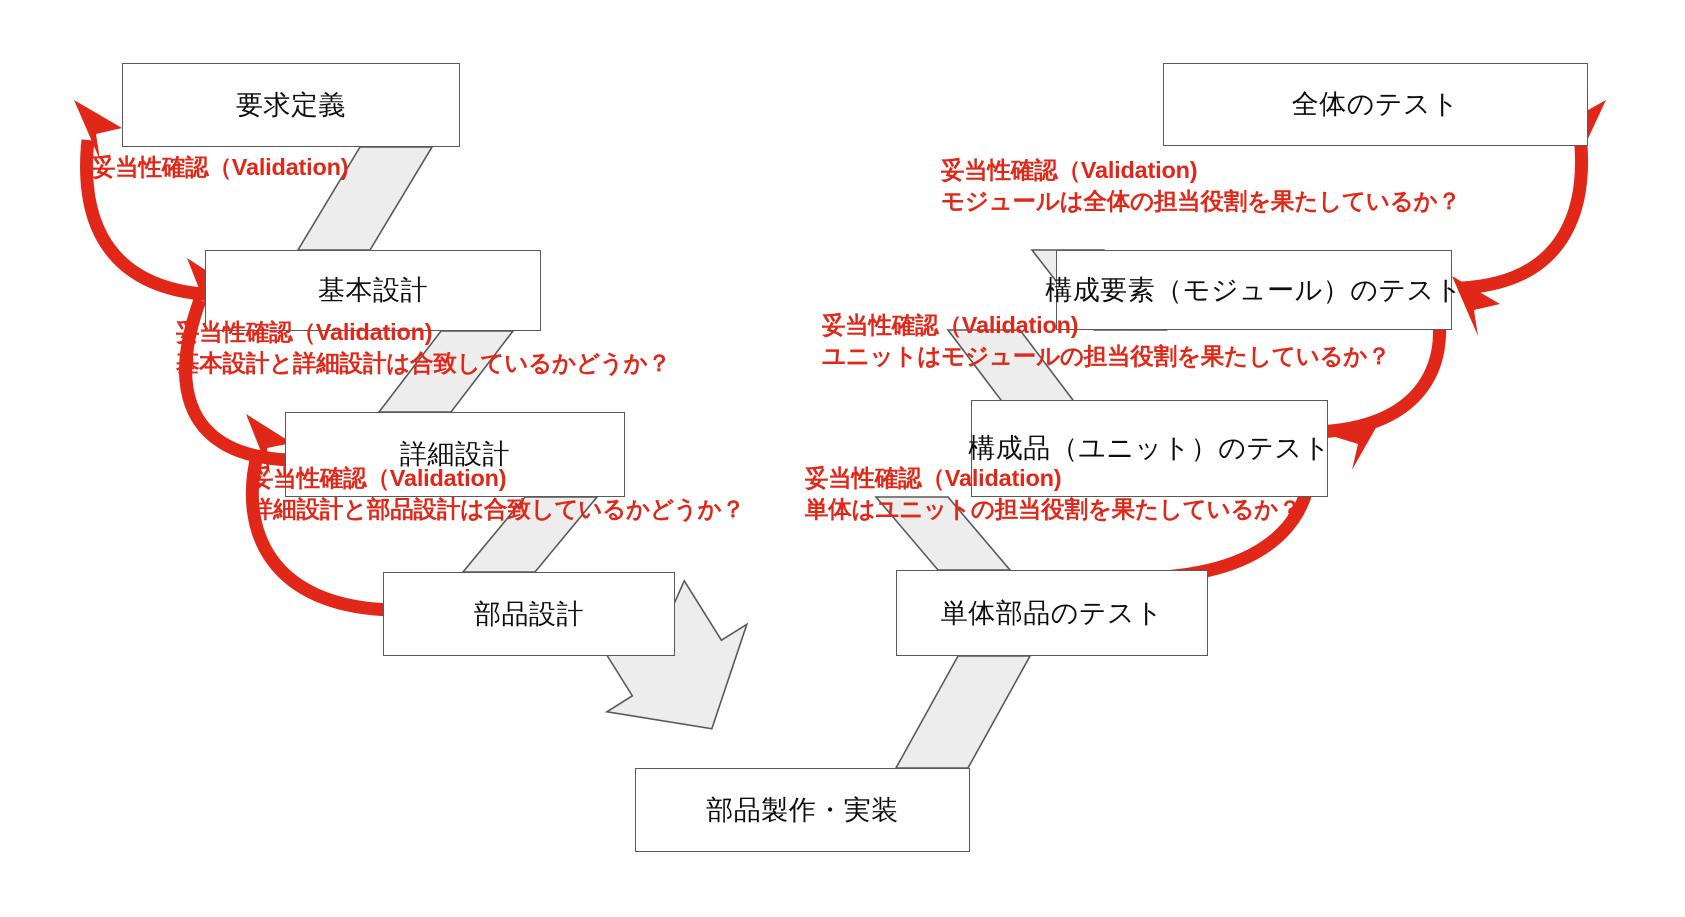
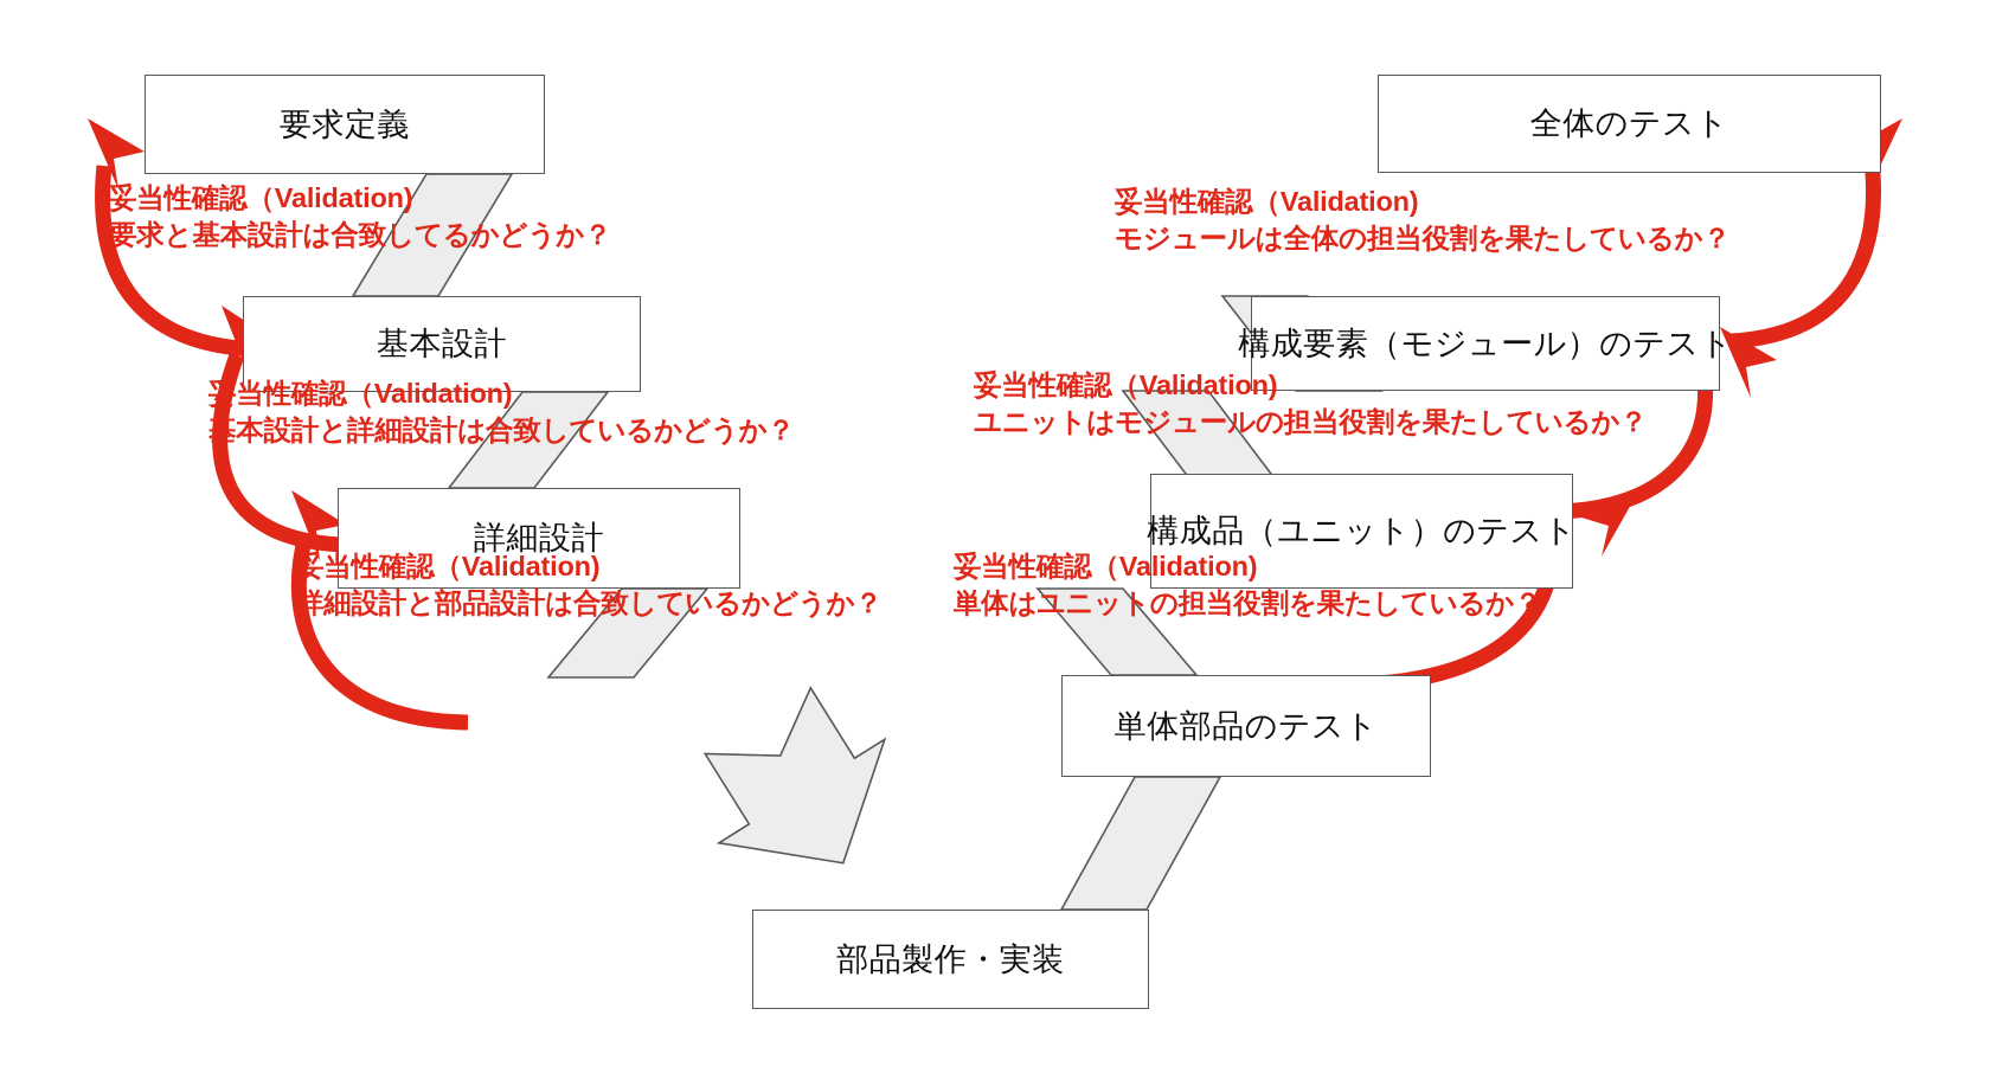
  要求定義
  基本設計
  詳細設計
- 部品設計
  部品製作・実装
  全体のテスト
  構成要素（モジュール）のテスト
  構成品（ユニット）のテスト
  単体部品のテスト
  妥当性確認（Validation)
+ 要求と基本設計は合致してるかどうか？
  妥当性確認（Validation)
  基本設計と詳細設計は合致しているかどうか？
  妥当性確認（Validation)
  詳細設計と部品設計は合致しているかどうか？
  妥当性確認（Validation)
  モジュールは全体の担当役割を果たしているか？
  妥当性確認（Validation)
  ユニットはモジュールの担当役割を果たしているか？
  妥当性確認（Validation)
  単体はユニットの担当役割を果たしているか？
